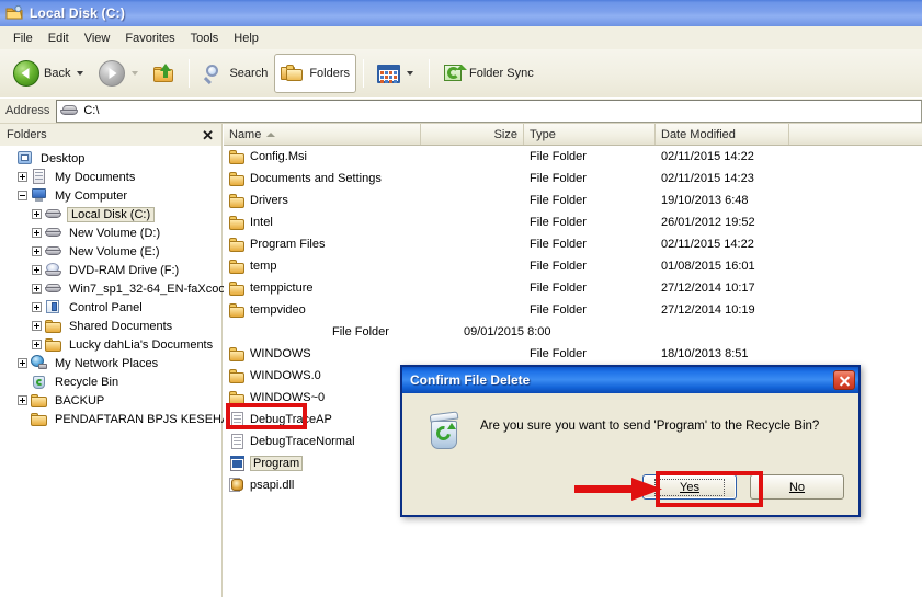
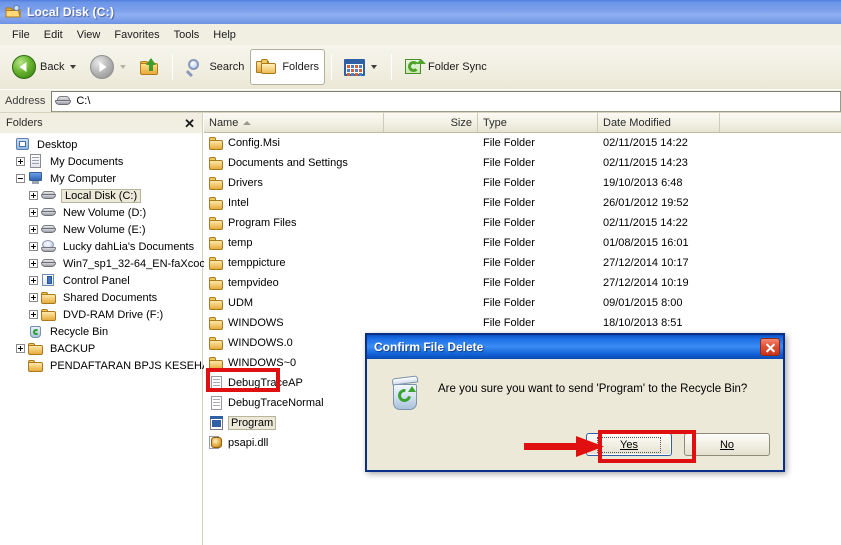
  Local Disk (C:)
  File
  Edit
  View
  Favorites
  Tools
  Help
  Back
  Search
  Folders
  Folder Sync
  Address
  C:\
  Folders
  ✕
  Desktop
  My Documents
  My Computer
  Local Disk (C:)
  New Volume (D:)
  New Volume (E:)
- DVD-RAM Drive (F:)
+ Lucky dahLia's Documents
  Win7_sp1_32-64_EN-faXcoo
  Control Panel
  Shared Documents
- Lucky dahLia's Documents
+ DVD-RAM Drive (F:)
- My Network Places
  Recycle Bin
  BACKUP
  PENDAFTARAN BPJS KESEH
  Name
  Size
  Type
  Date Modified
  Config.Msi
  File Folder
  02/11/2015 14:22
  Documents and Settings
  File Folder
  02/11/2015 14:23
  Drivers
  File Folder
  19/10/2013 6:48
  Intel
  File Folder
  26/01/2012 19:52
  Program Files
  File Folder
  02/11/2015 14:22
  temp
  File Folder
  01/08/2015 16:01
  temppicture
  File Folder
  27/12/2014 10:17
  tempvideo
  File Folder
  27/12/2014 10:19
+ UDM
  File Folder
  09/01/2015 8:00
  WINDOWS
  File Folder
  18/10/2013 8:51
  WINDOWS.0
  WINDOWS~0
  DebugTraceAP
  DebugTraceNormal
  Program
  psapi.dll
  Confirm File Delete
  Are you sure you want to send 'Program' to the Recycle Bin?
  Yes
  No
